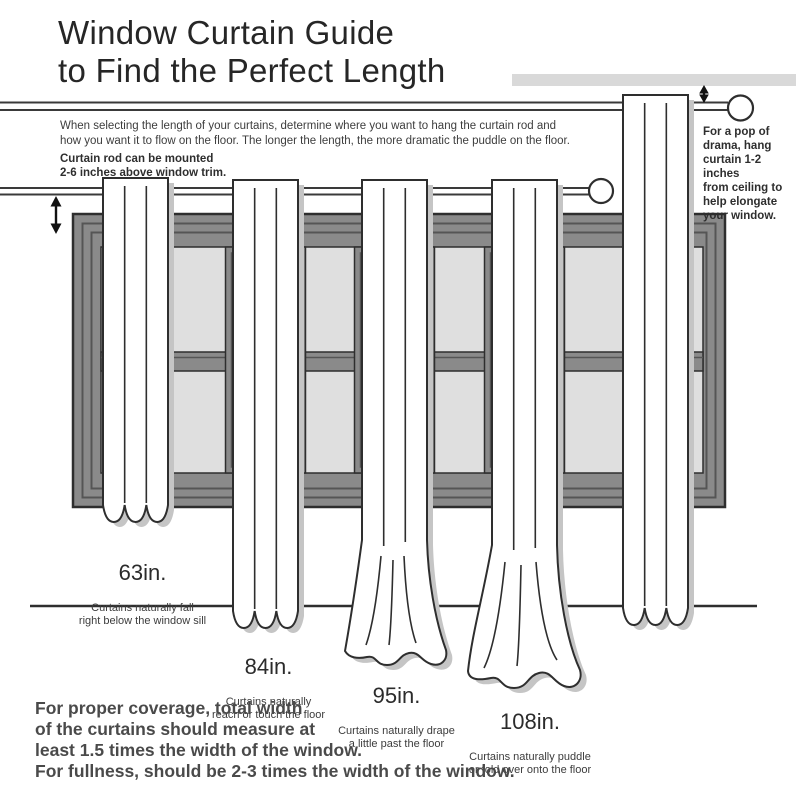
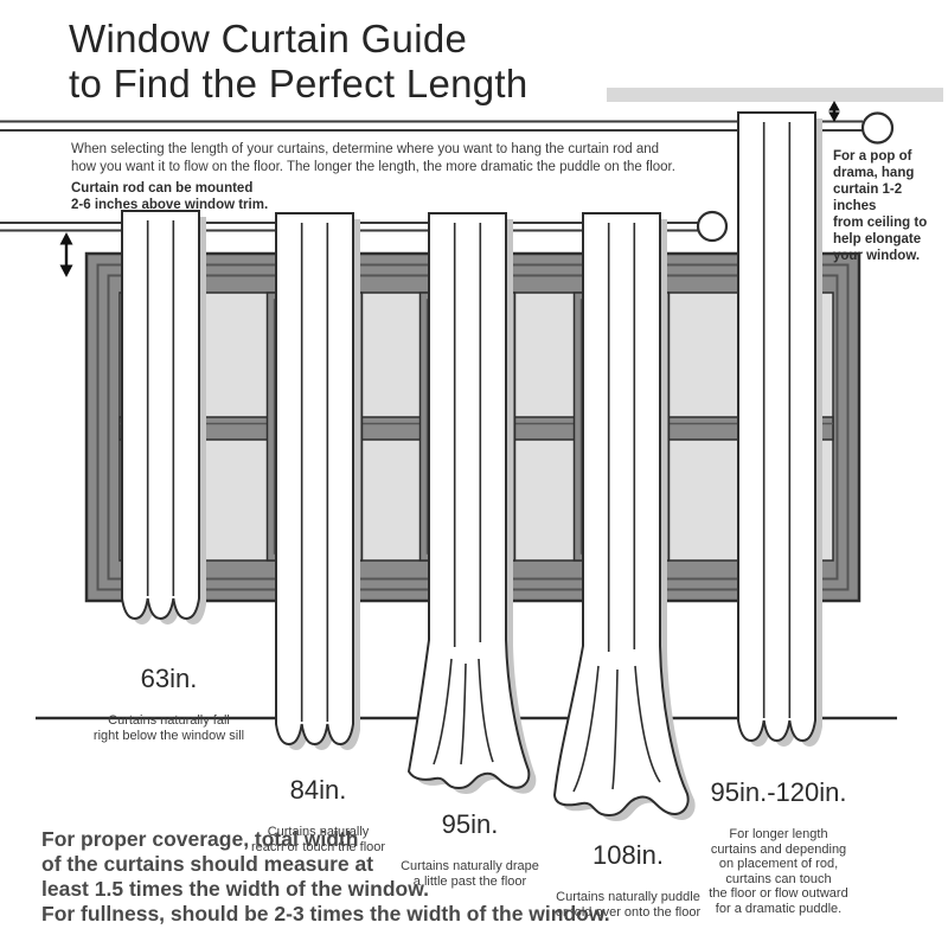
  Window Curtain Guide
  to Find the Perfect Length
  When selecting the length of your curtains, determine where you want to hang the curtain rod and
  how you want it to flow on the floor. The longer the length, the more dramatic the puddle on the floor.
  Curtain rod can be mounted
  2-6 inches above window trim.
  For a pop of
  drama, hang
  curtain 1-2 inches
  from ceiling to
  help elongate
  your window.
  63in.
  Curtains naturally fall
  right below the window sill
  84in.
  Curtains naturally
  reach or touch the floor
  95in.
  Curtains naturally drape
  a little past the floor
  108in.
  Curtains naturally puddle
  or fold over onto the floor
+ 95in.-120in.
+ For longer length
+ curtains and depending
+ on placement of rod,
+ curtains can touch
+ the floor or flow outward
+ for a dramatic puddle.
  For proper coverage, total width
  of the curtains should measure at
  least 1.5 times the width of the window.
  For fullness, should be 2-3 times the width of the window.
